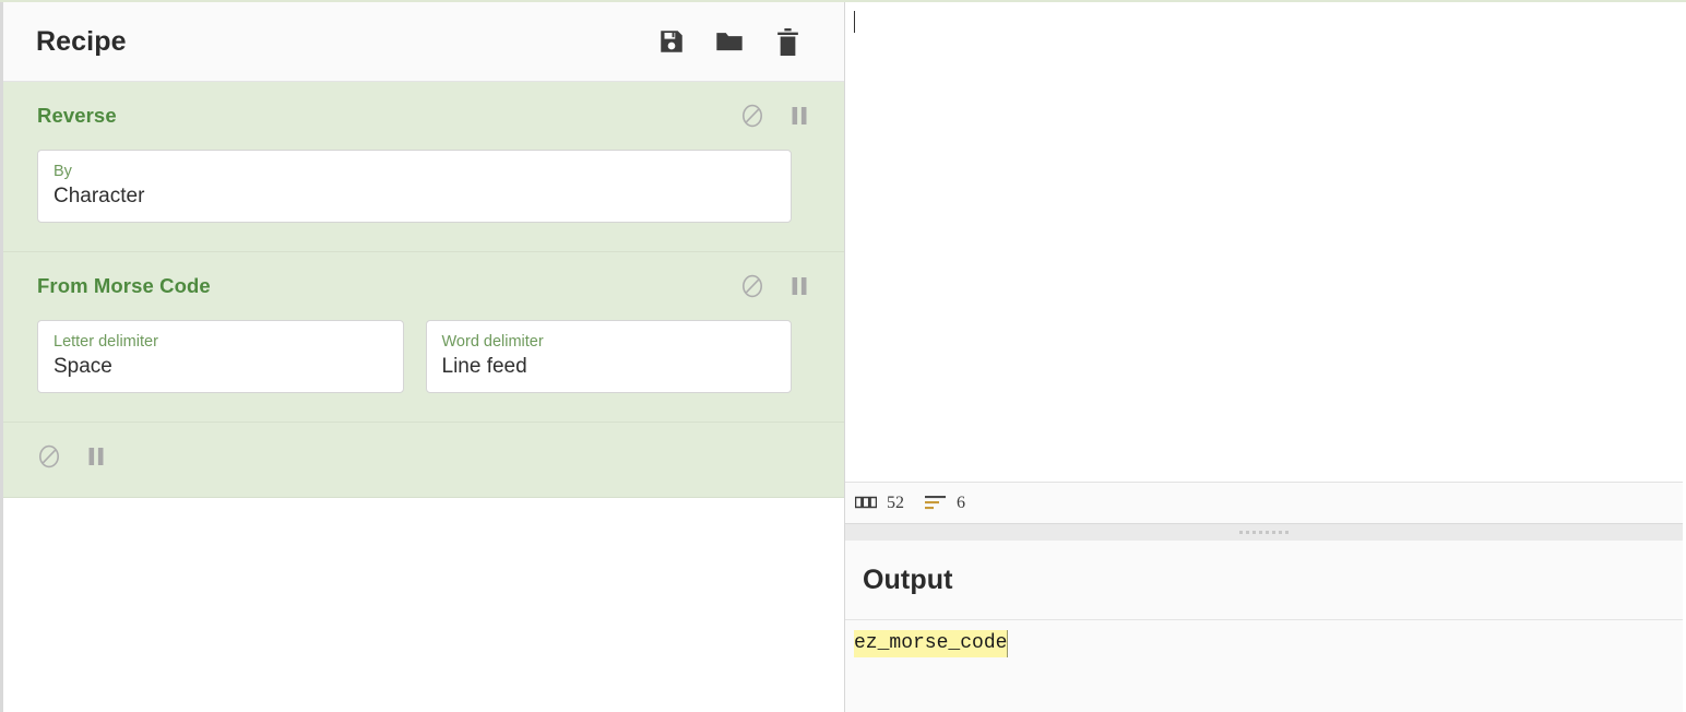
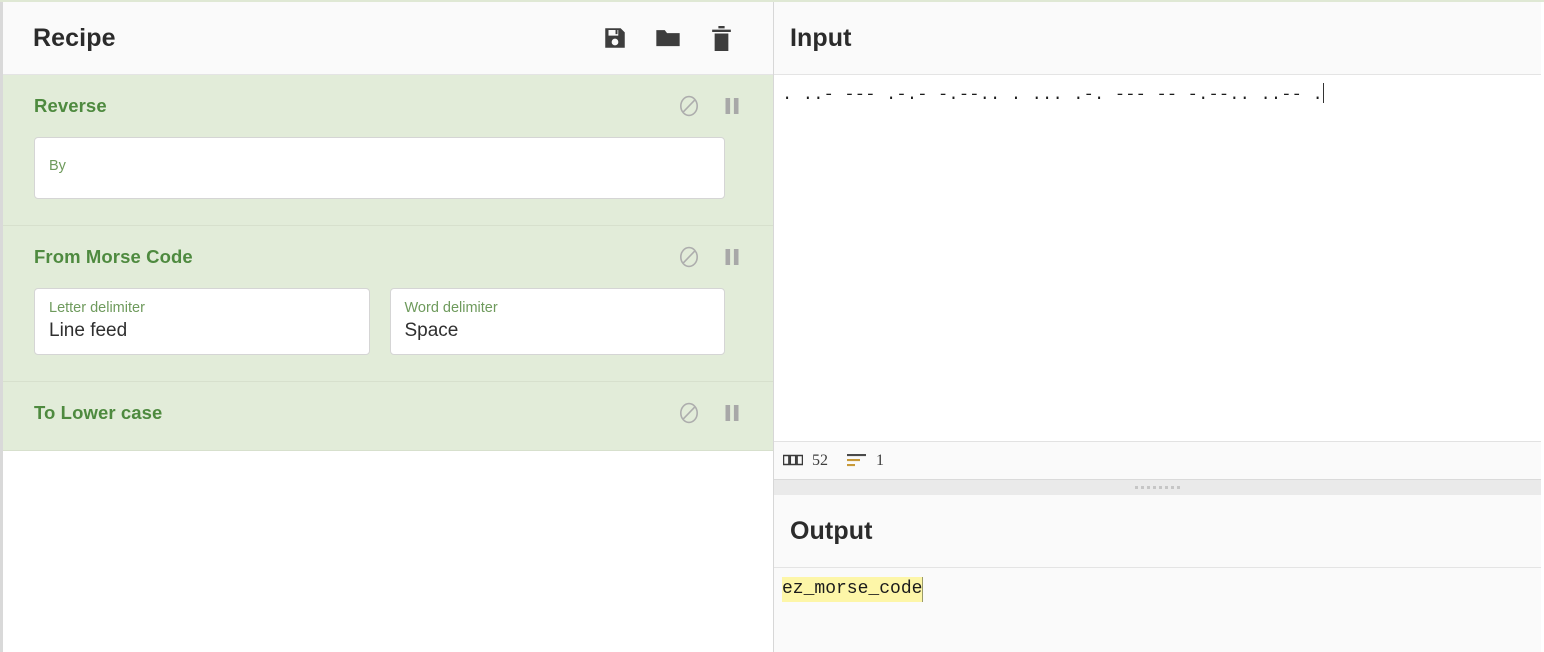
  Recipe
  Reverse
  By
- Character
  From Morse Code
  Letter delimiter
- Space
+ Line feed
  Word delimiter
- Line feed
+ Space
+ To Lower case
+ Input
+ . ..- --- .-.- -.--.. . ... .-. --- -- -.--.. ..-- .
  52
- 6
+ 1
  Output
  ez_morse_code
